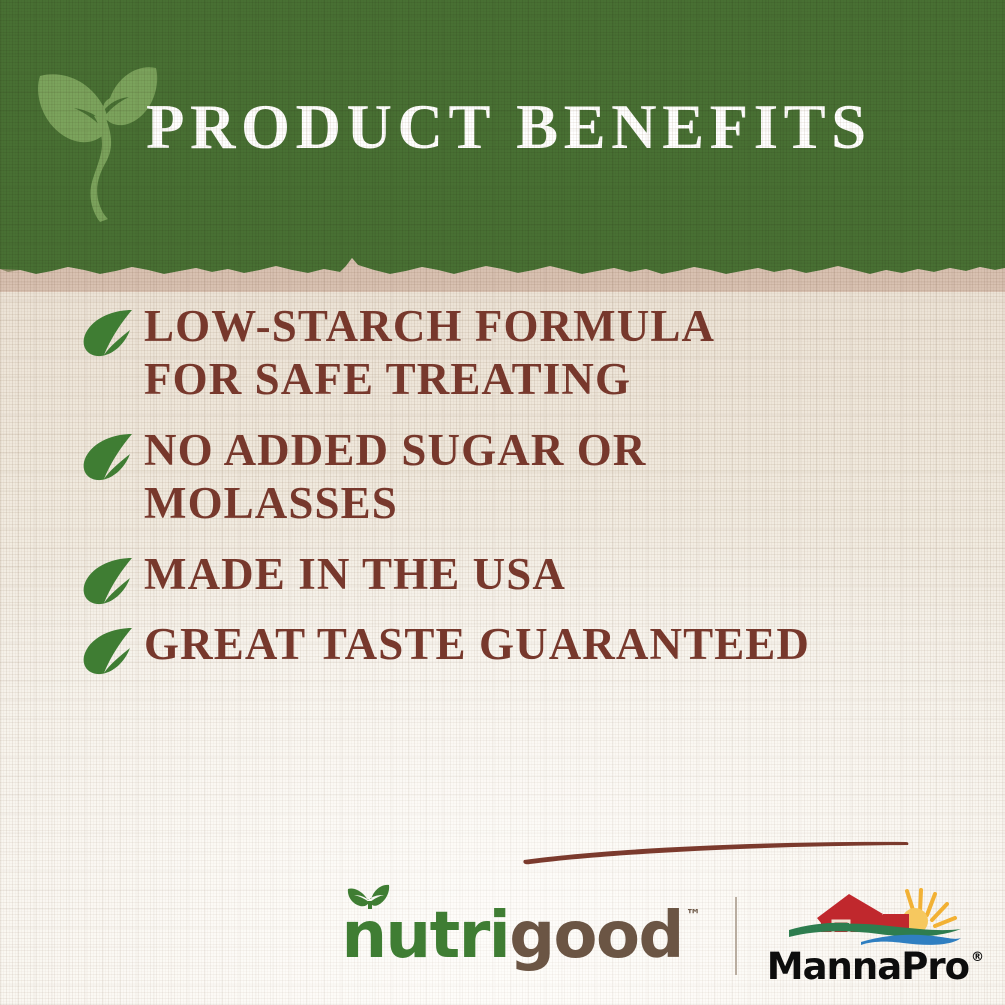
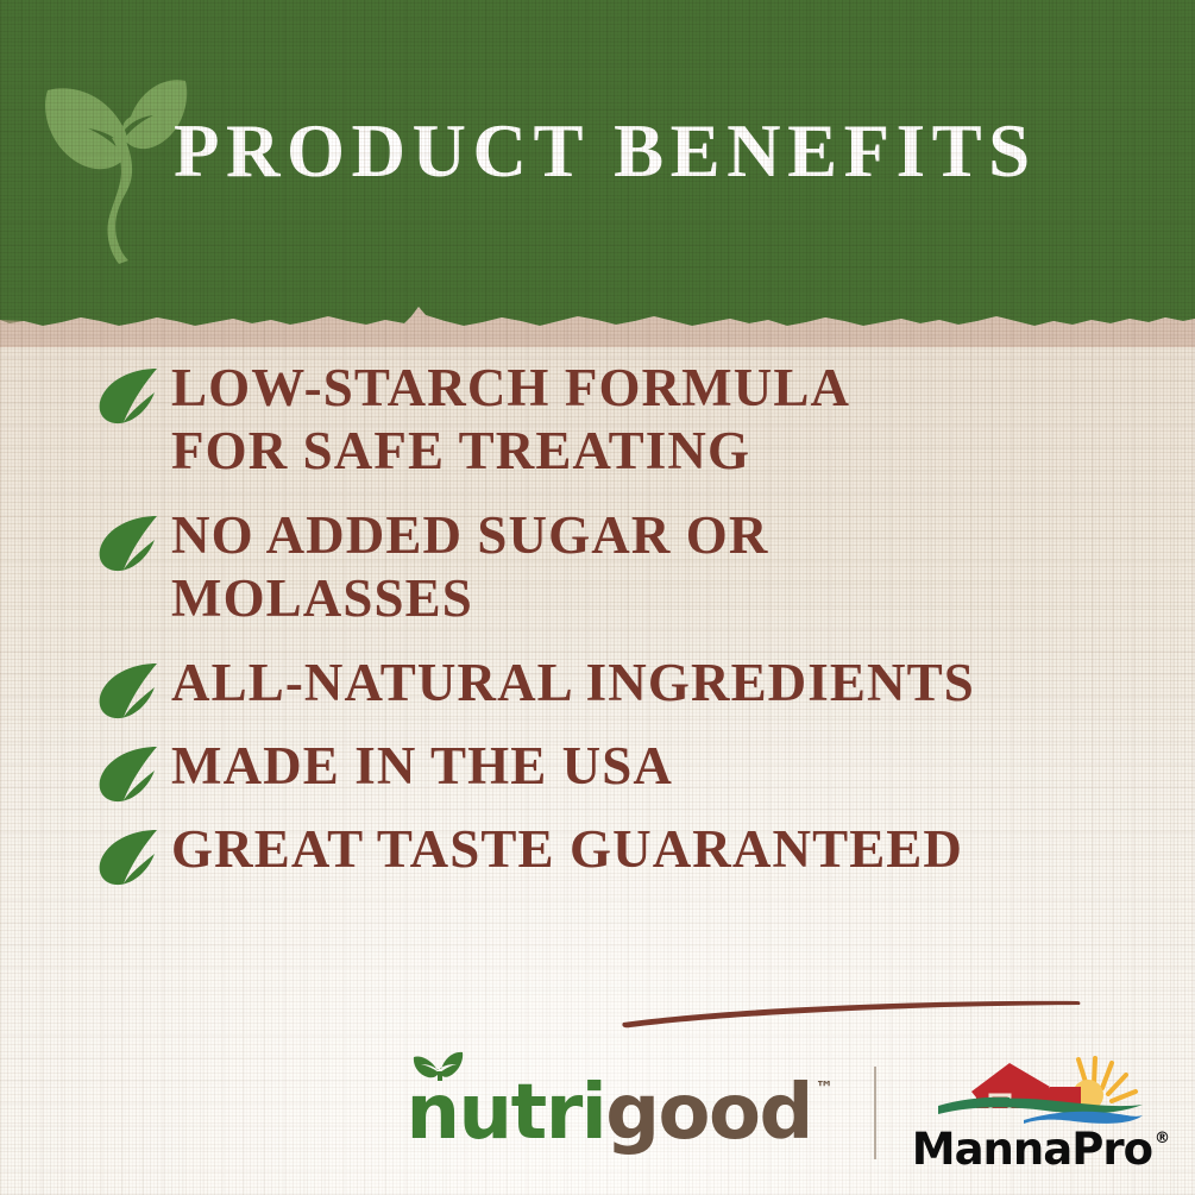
  LOW-STARCH FORMULA
  FOR SAFE TREATING
  NO ADDED SUGAR OR
  MOLASSES
+ ALL-NATURAL INGREDIENTS
  MADE IN THE USA
  GREAT TASTE GUARANTEED
  nutri
  good
  ™
  MannaPro
  ®
